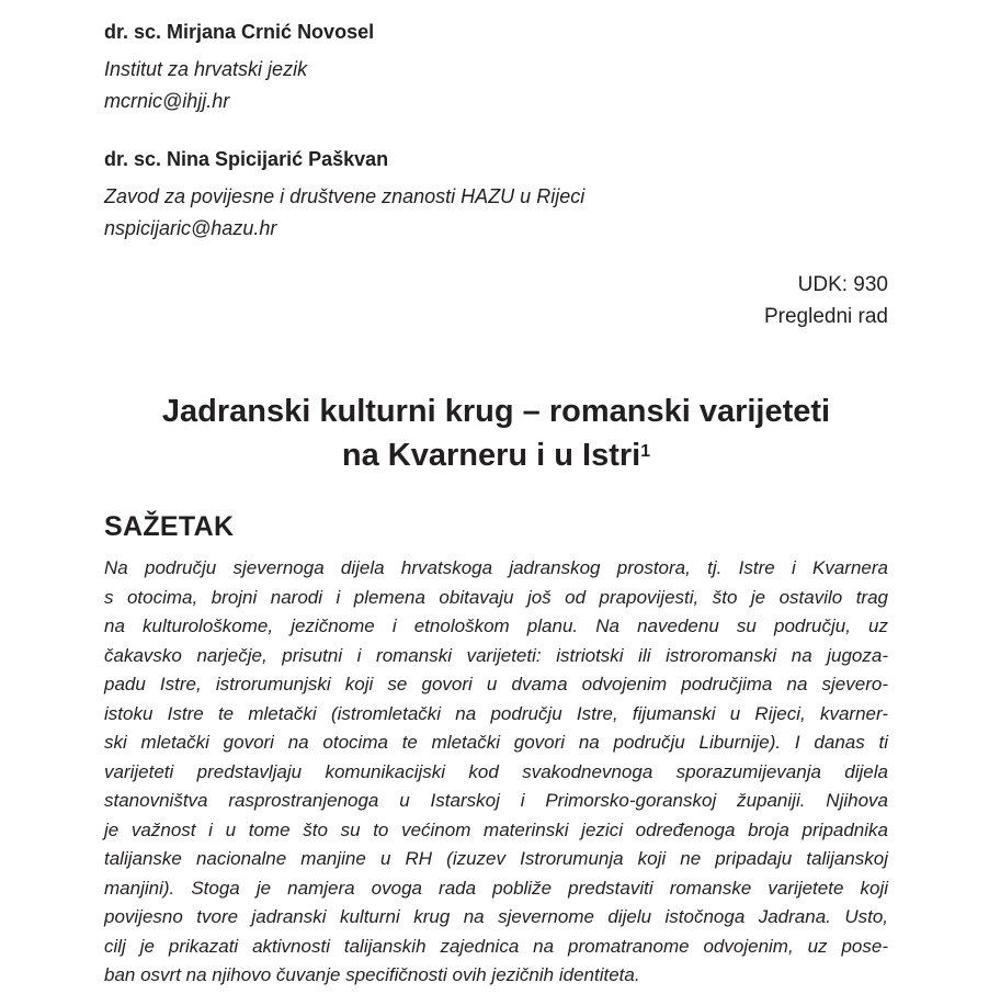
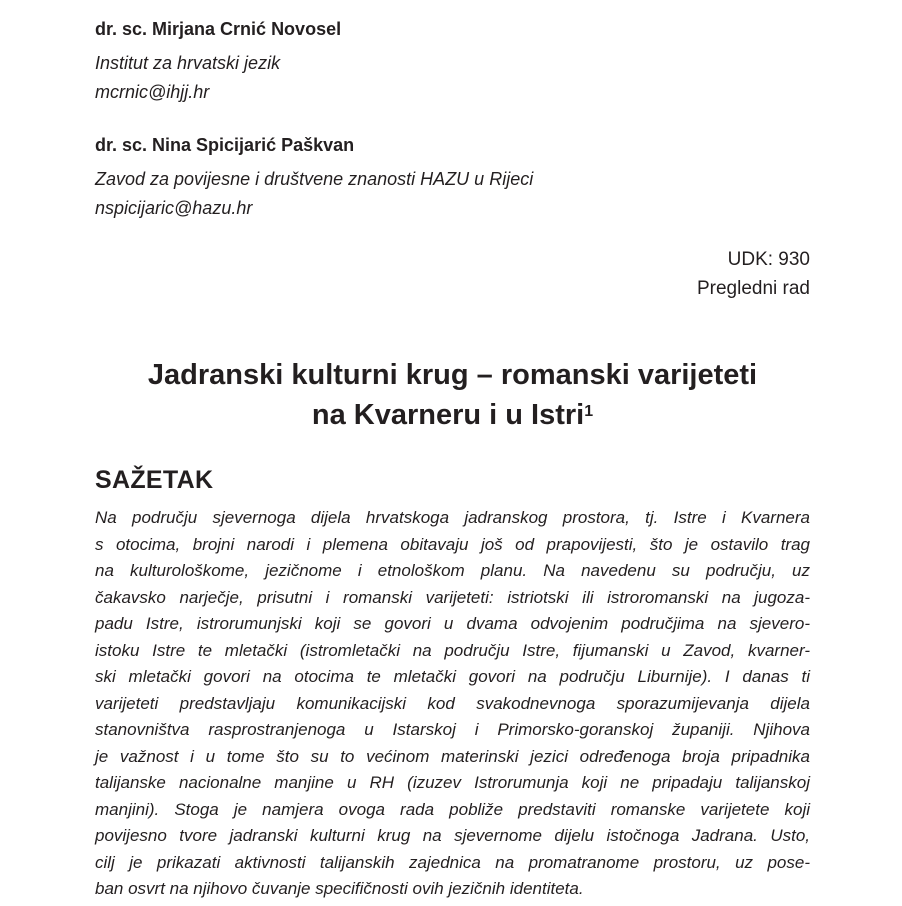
  dr. sc. Mirjana Crnić Novosel
  Institut za hrvatski jezik
  mcrnic@ihjj.hr
  dr. sc. Nina Spicijarić Paškvan
  Zavod za povijesne i društvene znanosti HAZU u Rijeci
  nspicijaric@hazu.hr
  UDK: 930
  Pregledni rad
  Jadranski kulturni krug – romanski varijeteti
  na Kvarneru i u Istri1
  SAŽETAK
  Na području sjevernoga dijela hrvatskoga jadranskog prostora, tj. Istre i Kvarnera
  s otocima, brojni narodi i plemena obitavaju još od prapovijesti, što je ostavilo trag
  na kulturološkome, jezičnome i etnološkom planu. Na navedenu su području, uz
  čakavsko narječje, prisutni i romanski varijeteti: istriotski ili istroromanski na jugoza-
  padu Istre, istrorumunjski koji se govori u dvama odvojenim područjima na sjevero-
- istoku Istre te mletački (istromletački na području Istre, fijumanski u Rijeci, kvarner-
+ istoku Istre te mletački (istromletački na području Istre, fijumanski u Zavod, kvarner-
  ski mletački govori na otocima te mletački govori na području Liburnije). I danas ti
  varijeteti predstavljaju komunikacijski kod svakodnevnoga sporazumijevanja dijela
  stanovništva rasprostranjenoga u Istarskoj i Primorsko-goranskoj županiji. Njihova
  je važnost i u tome što su to većinom materinski jezici određenoga broja pripadnika
  talijanske nacionalne manjine u RH (izuzev Istrorumunja koji ne pripadaju talijanskoj
  manjini). Stoga je namjera ovoga rada pobliže predstaviti romanske varijetete koji
  povijesno tvore jadranski kulturni krug na sjevernome dijelu istočnoga Jadrana. Usto,
- cilj je prikazati aktivnosti talijanskih zajednica na promatranome odvojenim, uz pose-
+ cilj je prikazati aktivnosti talijanskih zajednica na promatranome prostoru, uz pose-
  ban osvrt na njihovo čuvanje specifičnosti ovih jezičnih identiteta.
